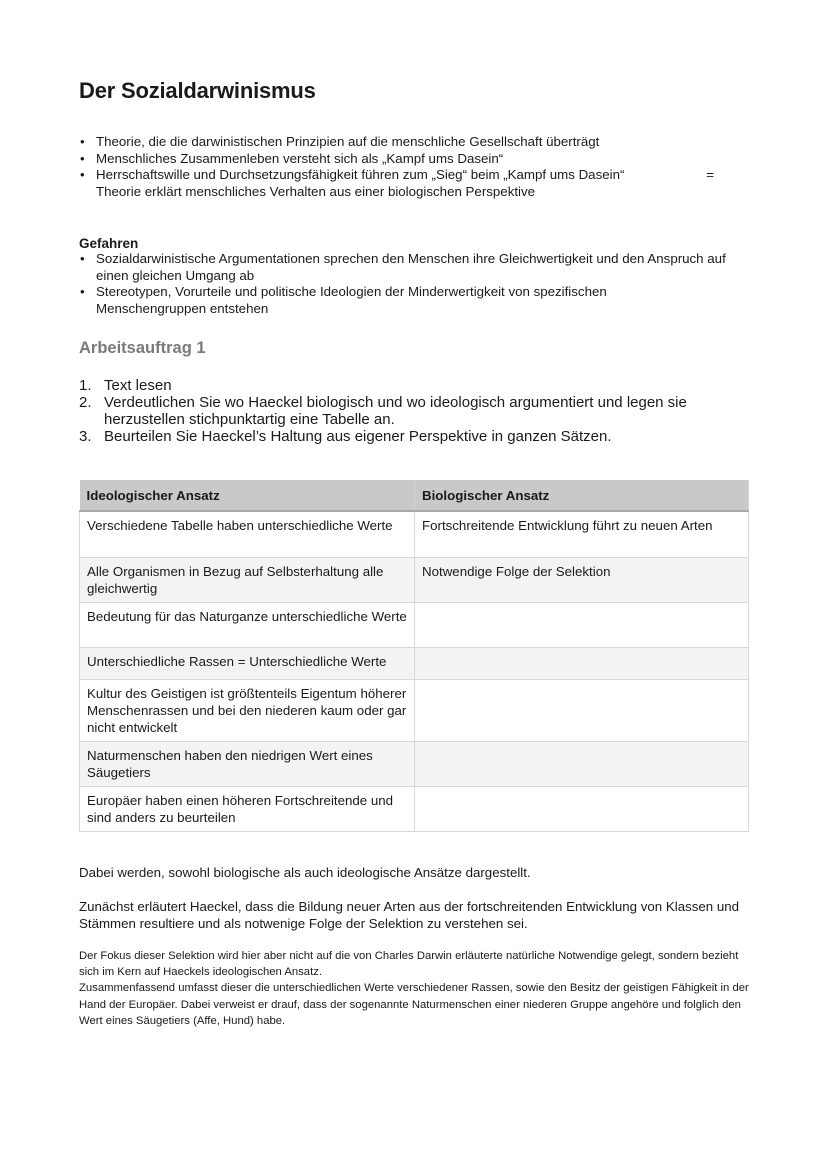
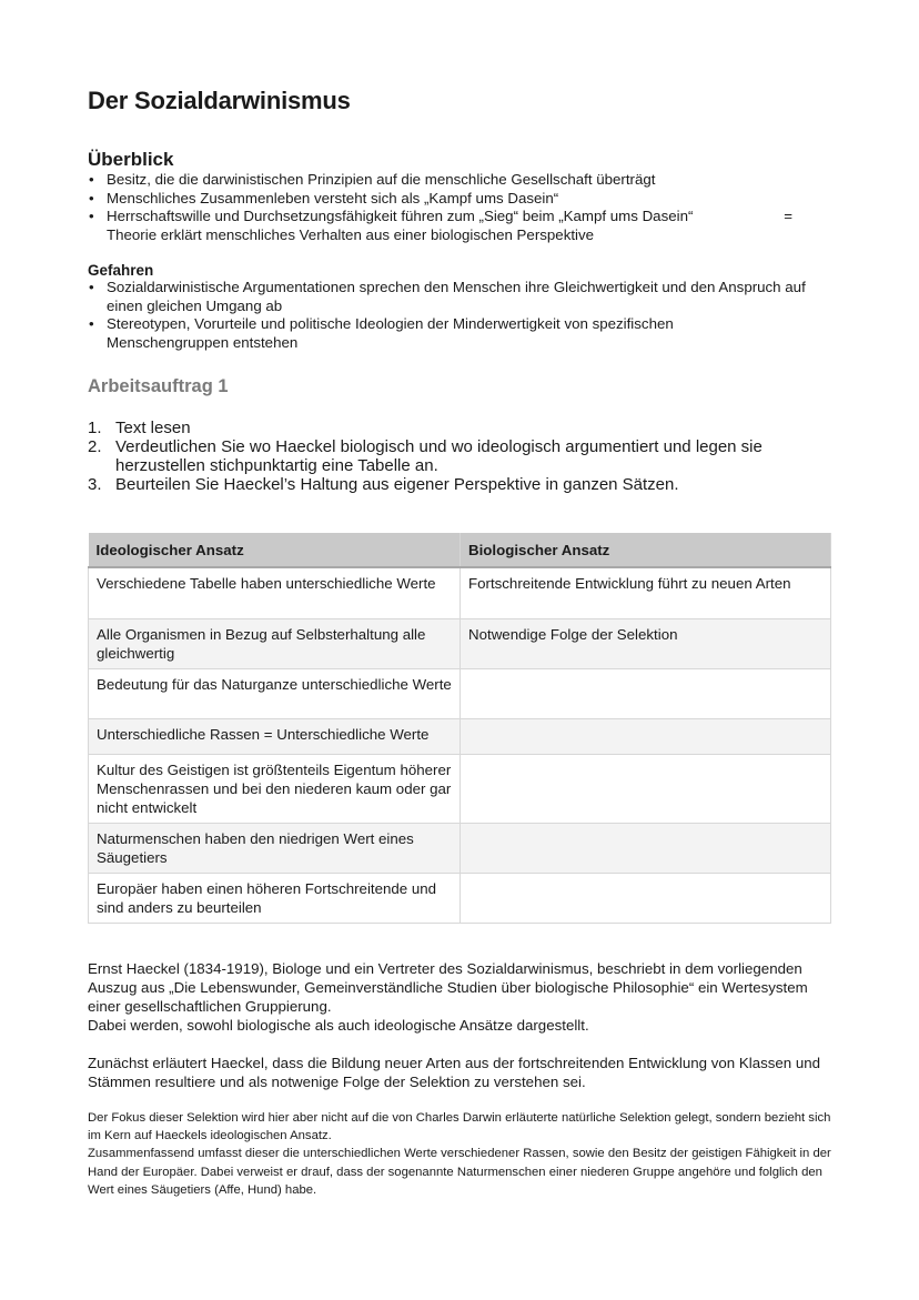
  Der Sozialdarwinismus
+ Überblick
- Theorie, die die darwinistischen Prinzipien auf die menschliche Gesellschaft überträgt
+ Besitz, die die darwinistischen Prinzipien auf die menschliche Gesellschaft überträgt
  Menschliches Zusammenleben versteht sich als „Kampf ums Dasein“
  Herrschaftswille und Durchsetzungsfähigkeit führen zum „Sieg“ beim „Kampf ums Dasein“
  =
  Theorie erklärt menschliches Verhalten aus einer biologischen Perspektive
  Gefahren
  Sozialdarwinistische Argumentationen sprechen den Menschen ihre Gleichwertigkeit und den Anspruch auf einen gleichen Umgang ab
  Stereotypen, Vorurteile und politische Ideologien der Minderwertigkeit von spezifischen Menschengruppen entstehen
  Arbeitsauftrag 1
  1.
  Text lesen
  2.
  Verdeutlichen Sie wo Haeckel biologisch und wo ideologisch argumentiert und legen sie herzustellen stichpunktartig eine Tabelle an.
  3.
  Beurteilen Sie Haeckel’s Haltung aus eigener Perspektive in ganzen Sätzen.
  Ideologischer Ansatz	Biologischer Ansatz
  Verschiedene Tabelle haben unterschiedliche Werte	Fortschreitende Entwicklung führt zu neuen Arten
  Alle Organismen in Bezug auf Selbsterhaltung alle gleichwertig	Notwendige Folge der Selektion
  Bedeutung für das Naturganze unterschiedliche Werte
  Unterschiedliche Rassen = Unterschiedliche Werte
  Kultur des Geistigen ist größtenteils Eigentum höherer Menschenrassen und bei den niederen kaum oder gar nicht entwickelt
  Naturmenschen haben den niedrigen Wert eines Säugetiers
  Europäer haben einen höheren Fortschreitende und sind anders zu beurteilen
+ Ernst Haeckel (1834-1919), Biologe und ein Vertreter des Sozialdarwinismus, beschriebt in dem vorliegenden Auszug aus „Die Lebenswunder, Gemeinverständliche Studien über biologische Philosophie“ ein Wertesystem einer gesellschaftlichen Gruppierung.
  Dabei werden, sowohl biologische als auch ideologische Ansätze dargestellt.
  Zunächst erläutert Haeckel, dass die Bildung neuer Arten aus der fortschreitenden Entwicklung von Klassen und Stämmen resultiere und als notwenige Folge der Selektion zu verstehen sei.
- Der Fokus dieser Selektion wird hier aber nicht auf die von Charles Darwin erläuterte natürliche Notwendige gelegt, sondern bezieht sich im Kern auf Haeckels ideologischen Ansatz.
+ Der Fokus dieser Selektion wird hier aber nicht auf die von Charles Darwin erläuterte natürliche Selektion gelegt, sondern bezieht sich im Kern auf Haeckels ideologischen Ansatz.
  Zusammenfassend umfasst dieser die unterschiedlichen Werte verschiedener Rassen, sowie den Besitz der geistigen Fähigkeit in der Hand der Europäer. Dabei verweist er drauf, dass der sogenannte Naturmenschen einer niederen Gruppe angehöre und folglich den Wert eines Säugetiers (Affe, Hund) habe.
